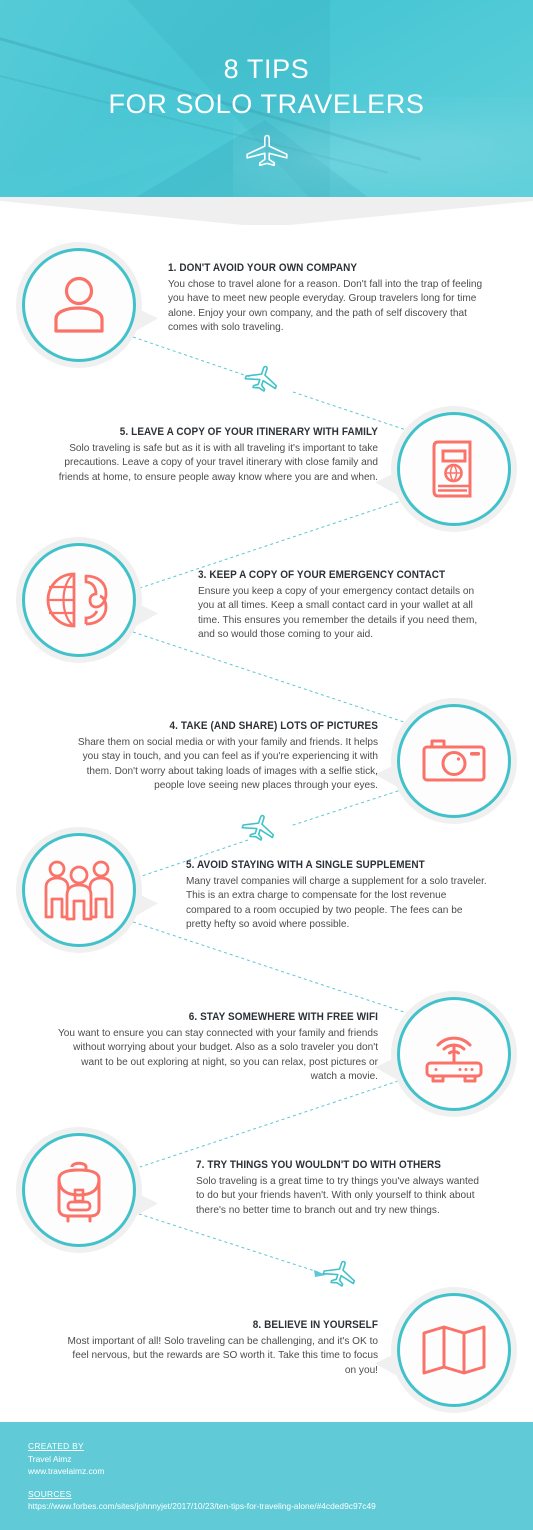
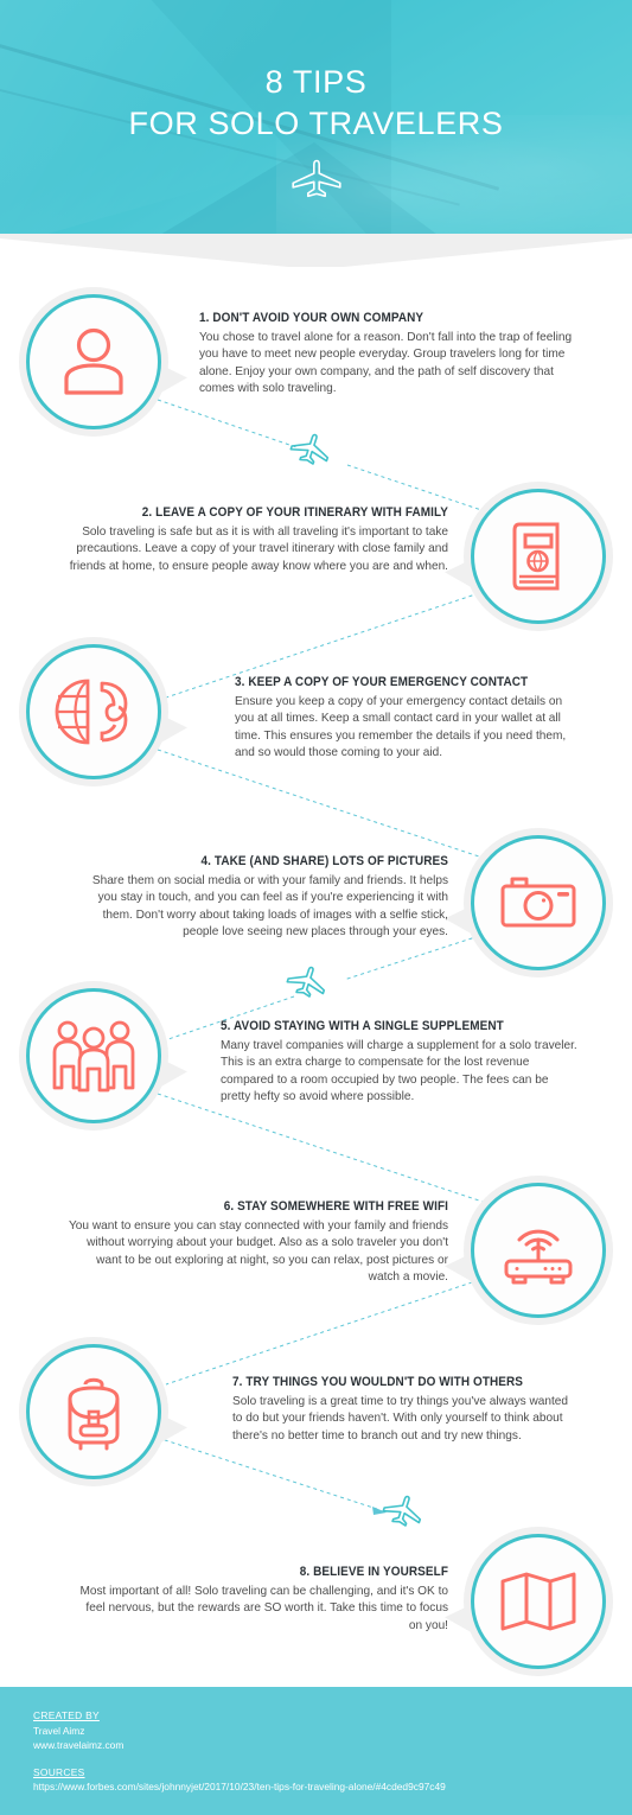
  8 TIPS
  FOR SOLO TRAVELERS
  1. DON'T AVOID YOUR OWN COMPANY
  You chose to travel alone for a reason. Don't fall into the trap of feeling you have to meet new people everyday. Group travelers long for time alone. Enjoy your own company, and the path of self discovery that comes with solo traveling.
- 5. LEAVE A COPY OF YOUR ITINERARY WITH FAMILY
+ 2. LEAVE A COPY OF YOUR ITINERARY WITH FAMILY
  Solo traveling is safe but as it is with all traveling it's important to take precautions. Leave a copy of your travel itinerary with close family and friends at home, to ensure people away know where you are and when.
  3. KEEP A COPY OF YOUR EMERGENCY CONTACT
  Ensure you keep a copy of your emergency contact details on you at all times. Keep a small contact card in your wallet at all time. This ensures you remember the details if you need them, and so would those coming to your aid.
  4. TAKE (AND SHARE) LOTS OF PICTURES
  Share them on social media or with your family and friends. It helps you stay in touch, and you can feel as if you're experiencing it with them. Don't worry about taking loads of images with a selfie stick, people love seeing new places through your eyes.
  5. AVOID STAYING WITH A SINGLE SUPPLEMENT
  Many travel companies will charge a supplement for a solo traveler. This is an extra charge to compensate for the lost revenue compared to a room occupied by two people. The fees can be pretty hefty so avoid where possible.
  6. STAY SOMEWHERE WITH FREE WIFI
  You want to ensure you can stay connected with your family and friends without worrying about your budget. Also as a solo traveler you don't want to be out exploring at night, so you can relax, post pictures or watch a movie.
  7. TRY THINGS YOU WOULDN'T DO WITH OTHERS
  Solo traveling is a great time to try things you've always wanted to do but your friends haven't. With only yourself to think about there's no better time to branch out and try new things.
  8. BELIEVE IN YOURSELF
  Most important of all! Solo traveling can be challenging, and it's OK to feel nervous, but the rewards are SO worth it. Take this time to focus on you!
  CREATED BY
  Travel Aimz
  www.travelaimz.com
  SOURCES
  https://www.forbes.com/sites/johnnyjet/2017/10/23/ten-tips-for-traveling-alone/#4cded9c97c49
